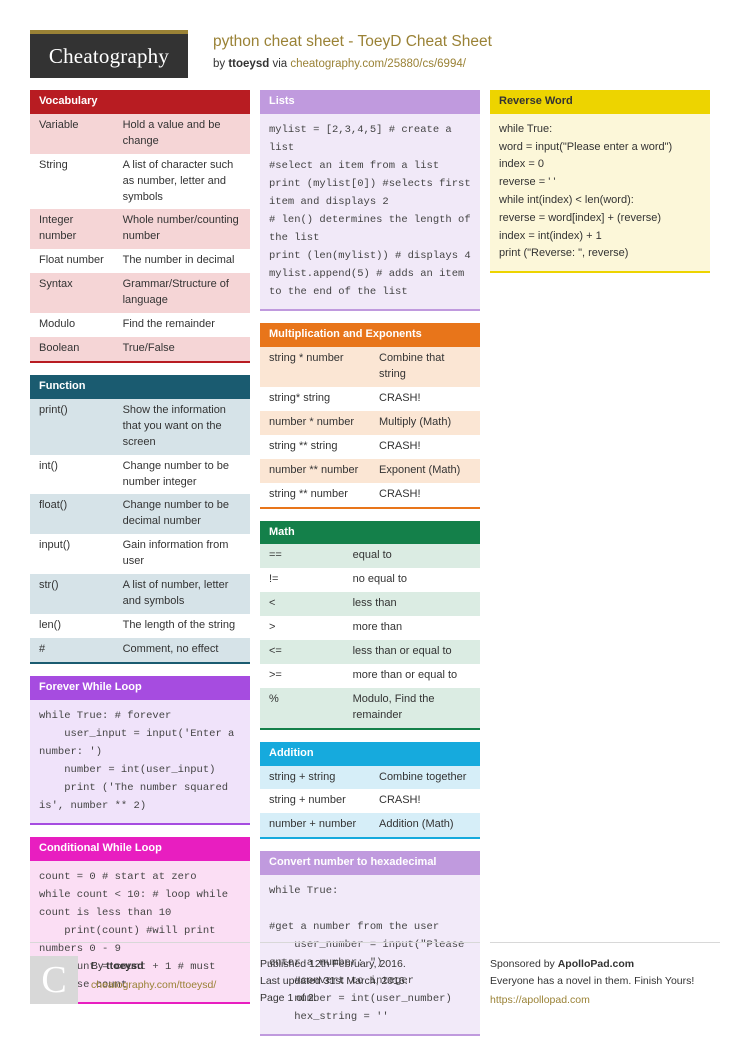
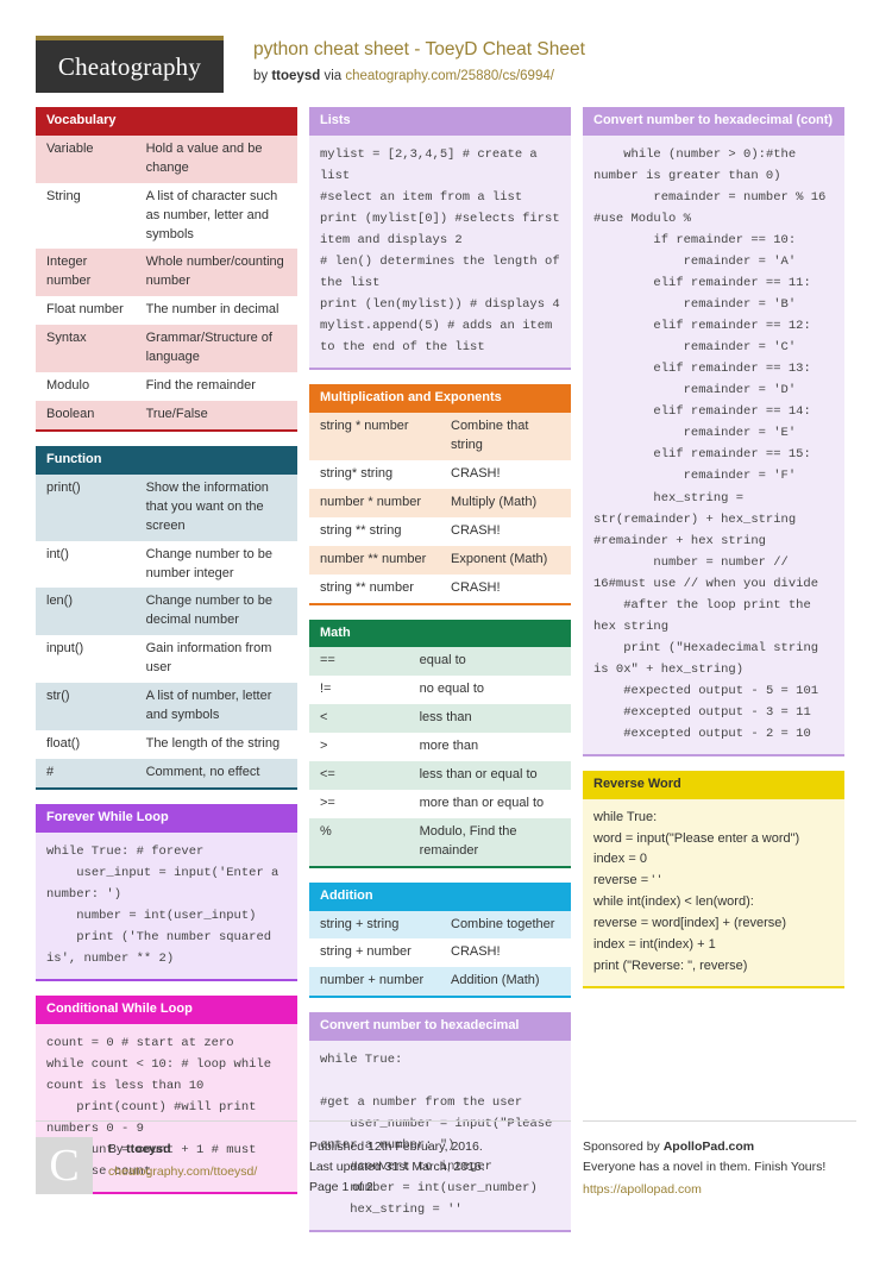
  Cheatography
  python cheat sheet - ToeyD Cheat Sheet
  by ttoeysd via cheatography.com/25880/cs/6994/
  Vocabulary
  Variable	Hold a value and be change
  String	A list of character such as number, letter and symbols
  Integer number	Whole number/counting number
  Float number	The number in decimal
  Syntax	Grammar/Structure of language
  Modulo	Find the remainder
  Boolean	True/False
  Function
  print()	Show the information that you want on the screen
  int()	Change number to be number integer
- float()	Change number to be decimal number
+ len()	Change number to be decimal number
  input()	Gain information from user
  str()	A list of number, letter and symbols
- len()	The length of the string
+ float()	The length of the string
  #	Comment, no effect
  Forever While Loop
  while True: # forever
  user_input = input('Enter a number: ')
  number = int(user_input)
  print ('The number squared is', number ** 2)
  Conditional While Loop
  count = 0 # start at zero
  while count < 10: # loop while count is less than 10
  print(count) #will print numbers 0 - 9
  unt = count + 1 # must se count
  Lists
  mylist = [2,3,4,5] # create a list
  #select an item from a list
  print (mylist[0]) #selects first item and displays 2
  # len() determines the length of the list
  print (len(mylist)) # displays 4
  mylist.append(5) # adds an item to the end of the list
  Multiplication and Exponents
  string * number	Combine that string
  string* string	CRASH!
  number * number	Multiply (Math)
  string ** string	CRASH!
  number ** number	Exponent (Math)
  string ** number	CRASH!
  Math
  ==	equal to
  !=	no equal to
  <	less than
  >	more than
  <=	less than or equal to
  >=	more than or equal to
  %	Modulo, Find the remainder
  Addition
  string + string	Combine together
  string + number	CRASH!
  number + number	Addition (Math)
  Convert number to hexadecimal
  while True:
  #get a number from the user
  user_number = input("Please enter a number: ")
  #convert to integer
  number = int(user_number)
  hex_string = ''
+ Convert number to hexadecimal (cont)
+ while (number > 0):#the number is greater than 0)
+ remainder = number % 16 #use Modulo %
+ if remainder == 10:
+ remainder = 'A'
+ elif remainder == 11:
+ remainder = 'B'
+ elif remainder == 12:
+ remainder = 'C'
+ elif remainder == 13:
+ remainder = 'D'
+ elif remainder == 14:
+ remainder = 'E'
+ elif remainder == 15:
+ remainder = 'F'
+ hex_string = str(remainder) + hex_string #remainder + hex string
+ number = number // 16#must use // when you divide
+ #after the loop print the hex string
+ print ("Hexadecimal string is 0x" + hex_string)
+ #expected output - 5 = 101
+ #excepted output - 3 = 11
+ #excepted output - 2 = 10
  Reverse Word
  while True:
  word = input("Please enter a word")
  index = 0
  reverse = ' '
  while int(index) < len(word):
  reverse = word[index] + (reverse)
  index = int(index) + 1
  print ("Reverse: ", reverse)
  C
  By ttoeysd
  cheatography.com/ttoeysd/
  Published 12th February, 2016.
  Last updated 31st March, 2016.
  Page 1 of 2.
  Sponsored by ApolloPad.com
  Everyone has a novel in them. Finish Yours!
  https://apollopad.com
